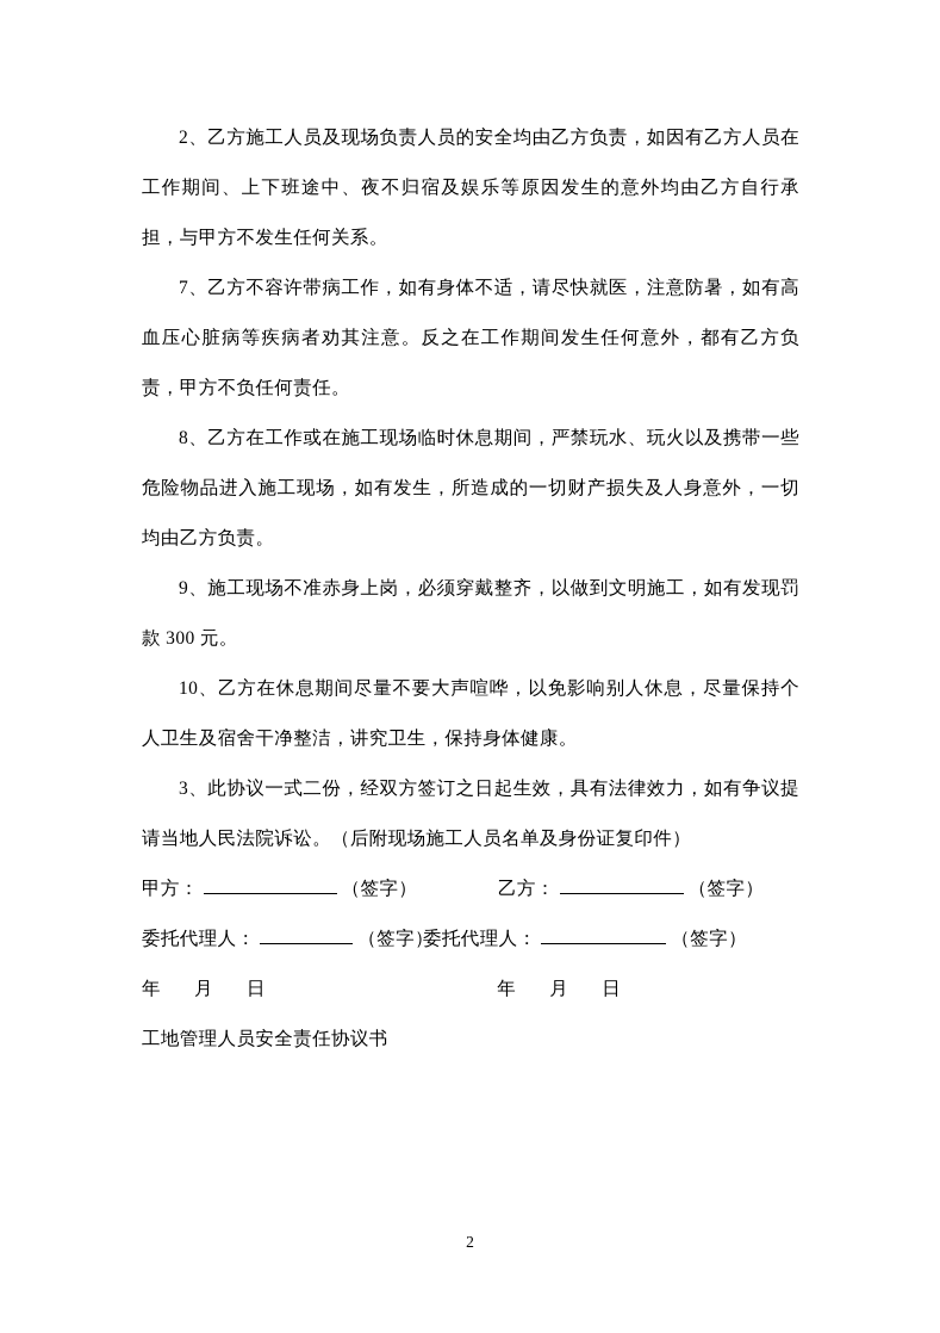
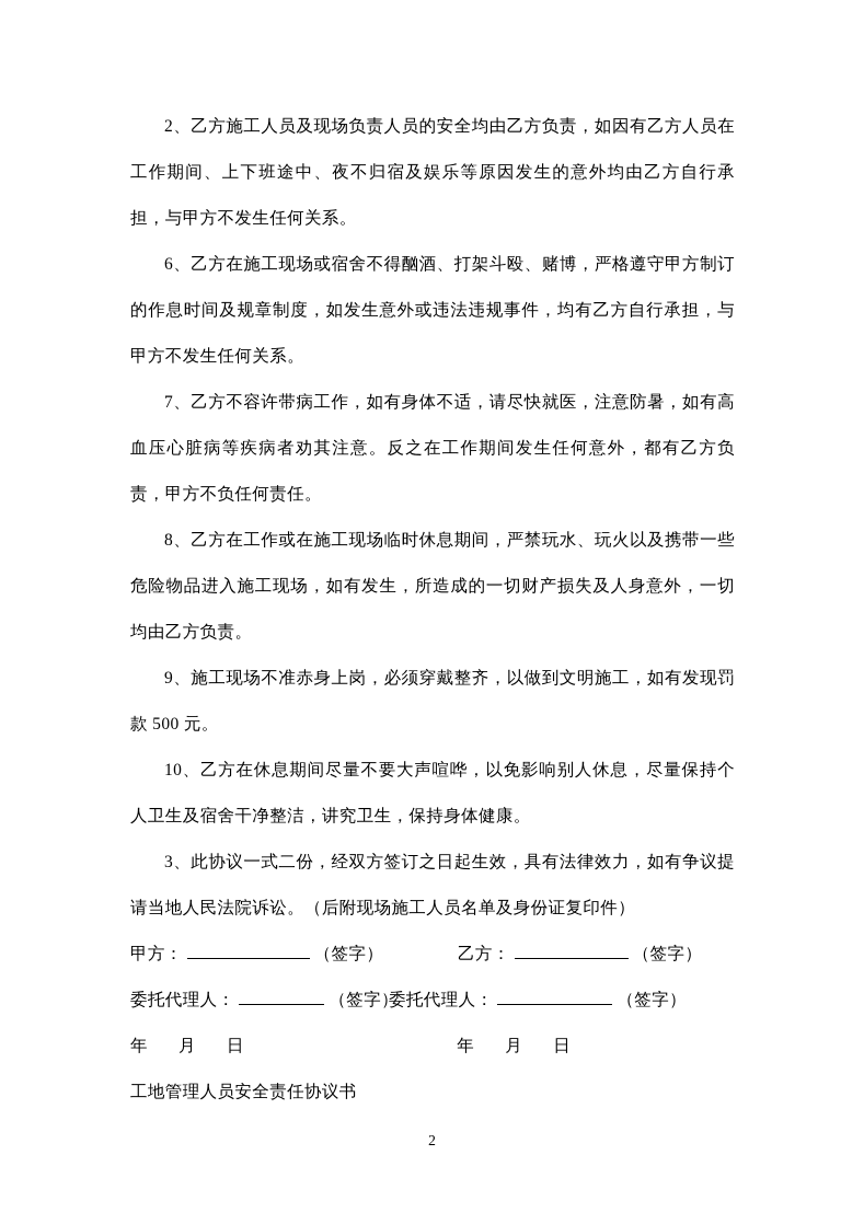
  2、乙方施工人员及现场负责人员的安全均由乙方负责，如因有乙方人员在工作期间、上下班途中、夜不归宿及娱乐等原因发生的意外均由乙方自行承担，与甲方不发生任何关系。
+ 6、乙方在施工现场或宿舍不得酗酒、打架斗殴、赌博，严格遵守甲方制订的作息时间及规章制度，如发生意外或违法违规事件，均有乙方自行承担，与甲方不发生任何关系。
  7、乙方不容许带病工作，如有身体不适，请尽快就医，注意防暑，如有高血压心脏病等疾病者劝其注意。反之在工作期间发生任何意外，都有乙方负责，甲方不负任何责任。
  8、乙方在工作或在施工现场临时休息期间，严禁玩水、玩火以及携带一些危险物品进入施工现场，如有发生，所造成的一切财产损失及人身意外，一切均由乙方负责。
- 9、施工现场不准赤身上岗，必须穿戴整齐，以做到文明施工，如有发现罚款 300 元。
+ 9、施工现场不准赤身上岗，必须穿戴整齐，以做到文明施工，如有发现罚款 500 元。
  10、乙方在休息期间尽量不要大声喧哗，以免影响别人休息，尽量保持个人卫生及宿舍干净整洁，讲究卫生，保持身体健康。
  3、此协议一式二份，经双方签订之日起生效，具有法律效力，如有争议提请当地人民法院诉讼。（后附现场施工人员名单及身份证复印件）
  甲方： （签字）
  乙方： （签字）
  委托代理人： （签字）
  委托代理人： （签字）
  年 月 日 年 月 日
  工地管理人员安全责任协议书
  2
